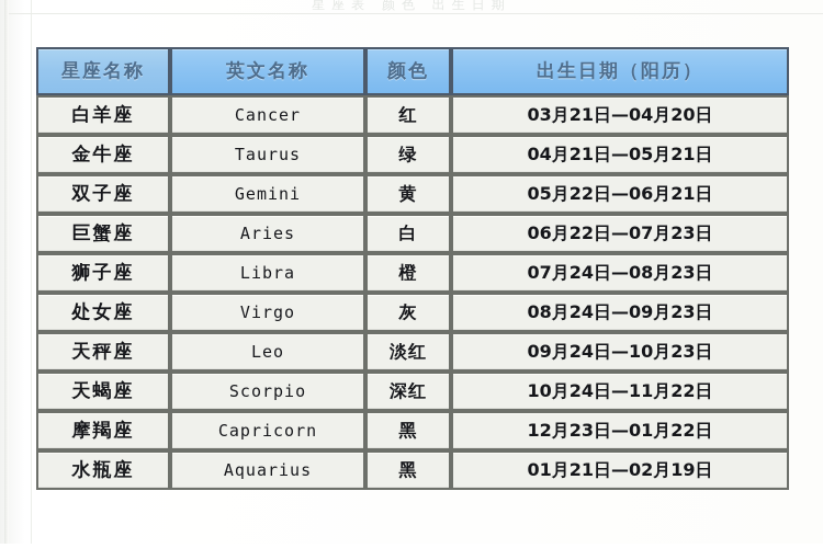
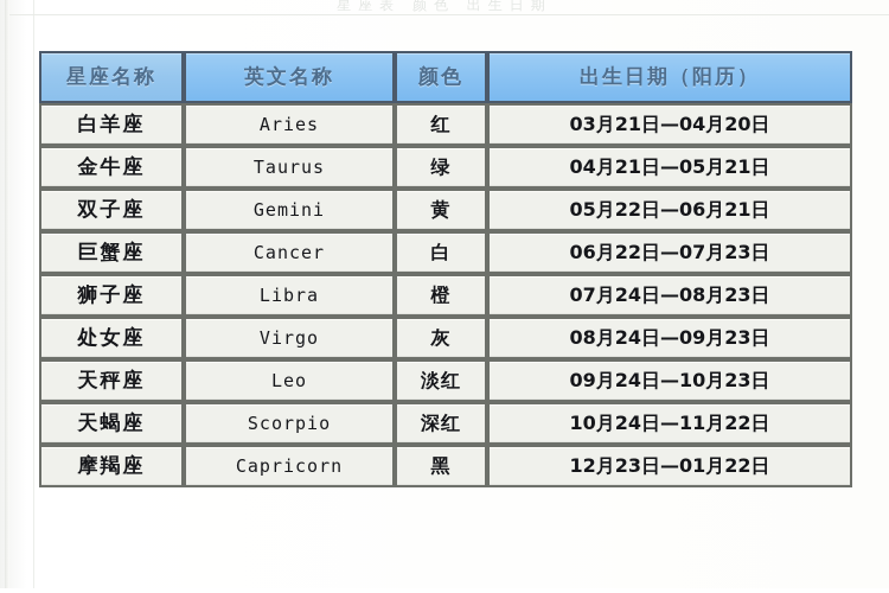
  星座表 颜色 出生日期
  星座名称	英文名称	颜色	出生日期（阳历）
- 白羊座	Cancer	红	03月21日—04月20日
+ 白羊座	Aries	红	03月21日—04月20日
  金牛座	Taurus	绿	04月21日—05月21日
  双子座	Gemini	黄	05月22日—06月21日
- 巨蟹座	Aries	白	06月22日—07月23日
+ 巨蟹座	Cancer	白	06月22日—07月23日
  狮子座	Libra	橙	07月24日—08月23日
  处女座	Virgo	灰	08月24日—09月23日
  天秤座	Leo	淡红	09月24日—10月23日
  天蝎座	Scorpio	深红	10月24日—11月22日
  摩羯座	Capricorn	黑	12月23日—01月22日
- 水瓶座	Aquarius	黑	01月21日—02月19日
